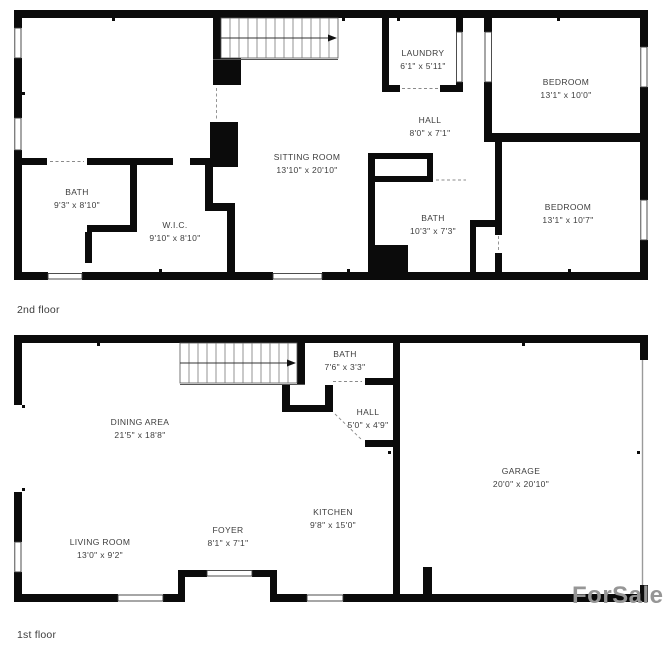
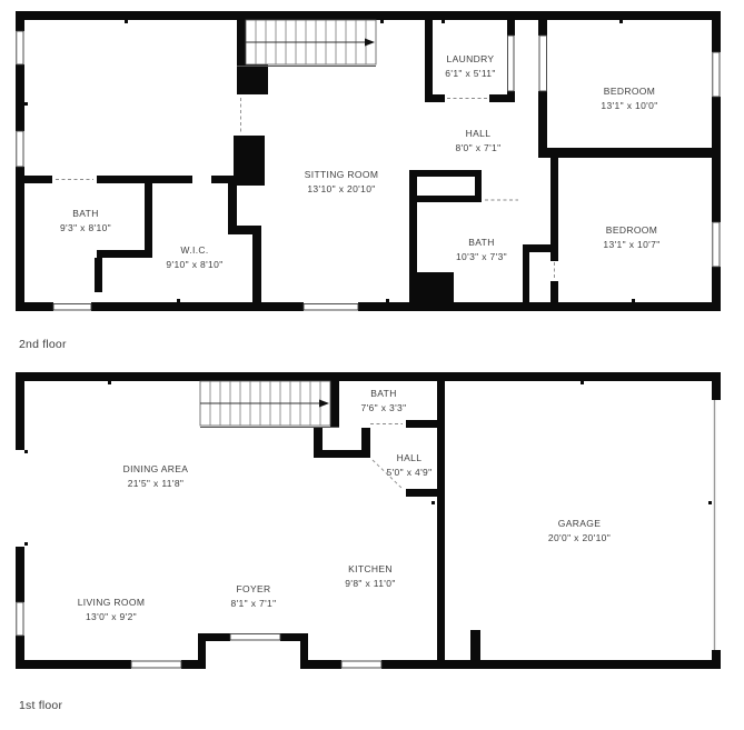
  BATH
  9'3" x 8'10"
  W.I.C.
  9'10" x 8'10"
  SITTING ROOM
  13'10" x 20'10"
  LAUNDRY
  6'1" x 5'11"
  HALL
  8'0" x 7'1"
  BEDROOM
  13'1" x 10'0"
  BATH
  10'3" x 7'3"
  BEDROOM
  13'1" x 10'7"
  DINING AREA
- 21'5" x 18'8"
+ 21'5" x 11'8"
  BATH
  7'6" x 3'3"
  HALL
  5'0" x 4'9"
  GARAGE
  20'0" x 20'10"
  KITCHEN
- 9'8" x 15'0"
+ 9'8" x 11'0"
  FOYER
  8'1" x 7'1"
  LIVING ROOM
  13'0" x 9'2"
  2nd floor
  1st floor
- ForSale
